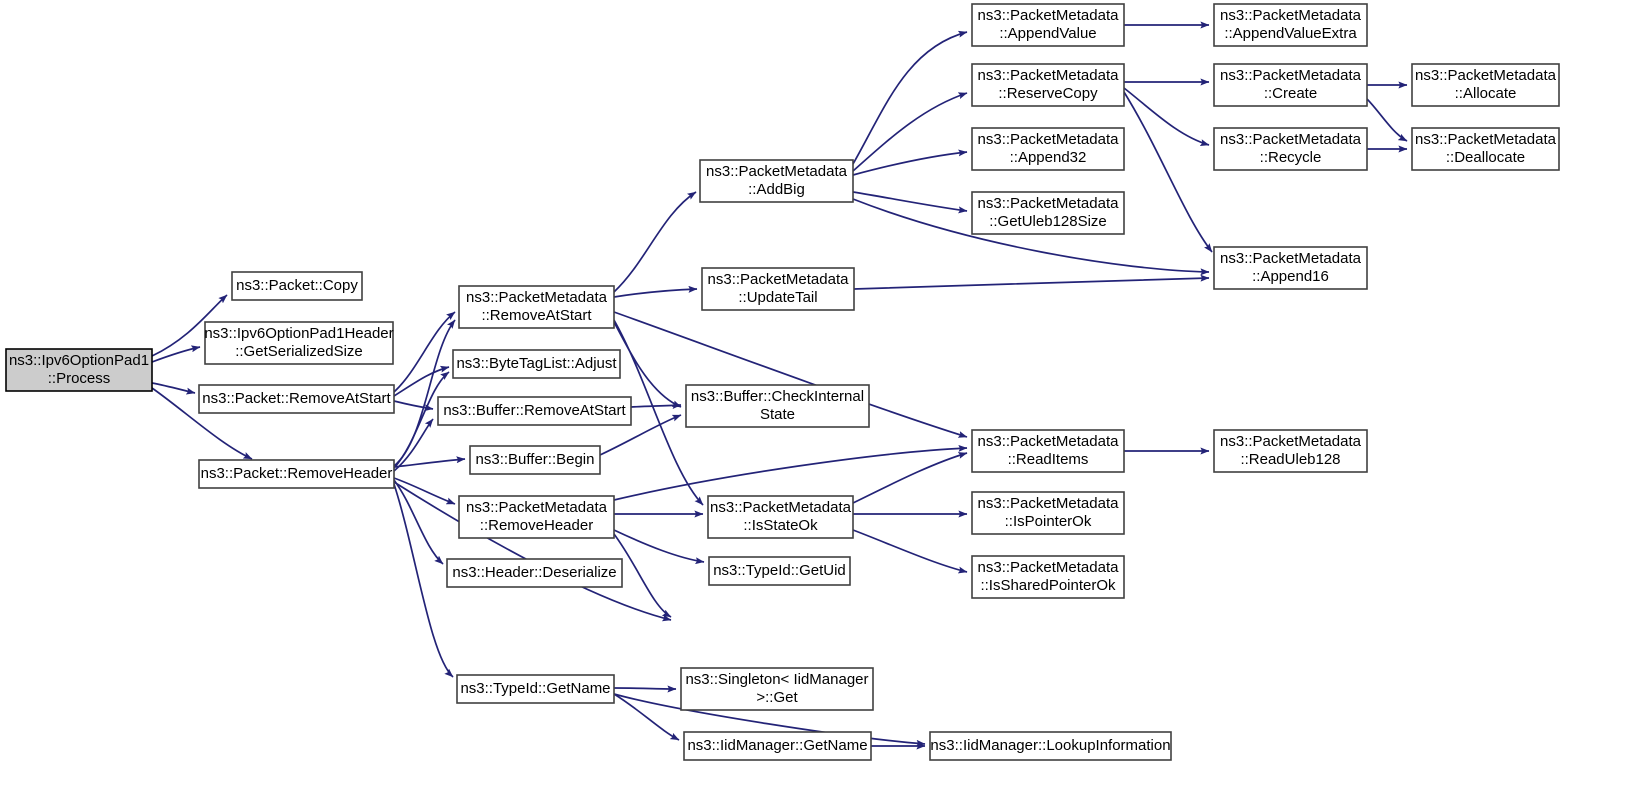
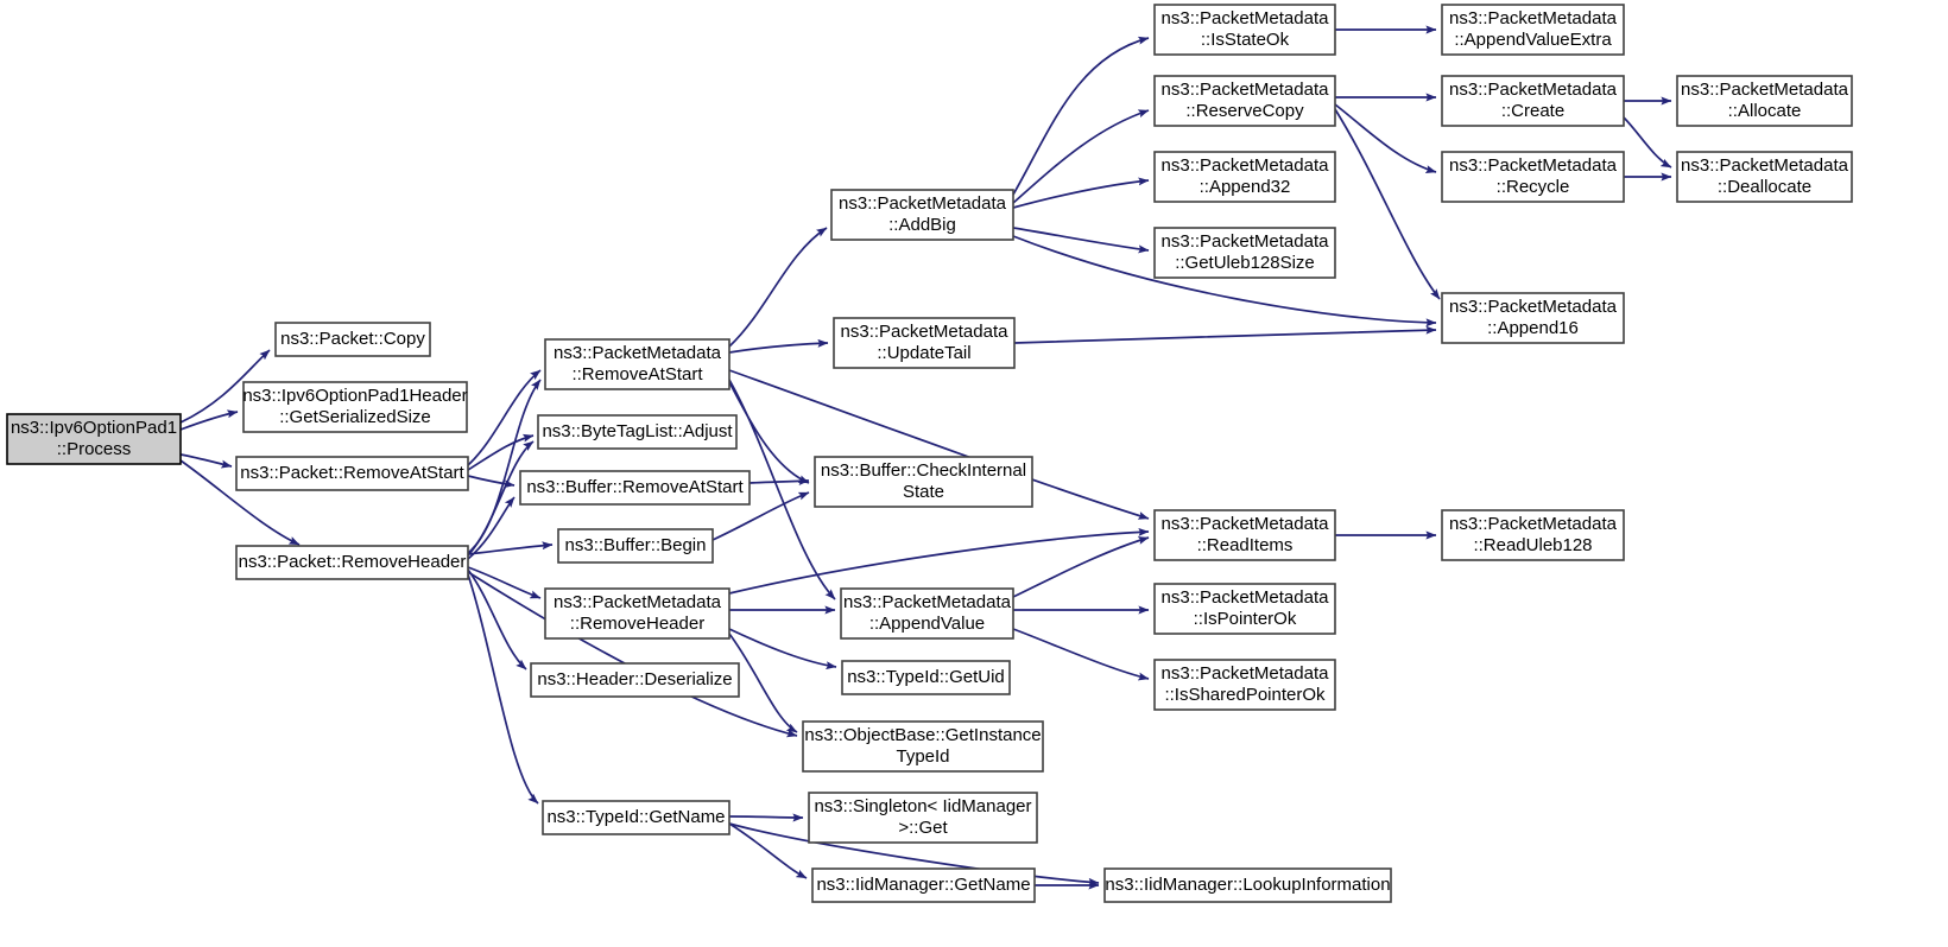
  ns3::Ipv6OptionPad1
  ::Process
  ns3::Packet::Copy
  ns3::Ipv6OptionPad1Header
  ::GetSerializedSize
  ns3::Packet::RemoveAtStart
  ns3::Packet::RemoveHeader
  ns3::PacketMetadata
  ::RemoveAtStart
  ns3::ByteTagList::Adjust
  ns3::Buffer::RemoveAtStart
  ns3::Buffer::Begin
  ns3::PacketMetadata
  ::RemoveHeader
  ns3::Header::Deserialize
  ns3::TypeId::GetName
  ns3::PacketMetadata
  ::AddBig
  ns3::PacketMetadata
  ::UpdateTail
  ns3::Buffer::CheckInternal
  State
  ns3::PacketMetadata
- ::IsStateOk
+ ::AppendValue
  ns3::TypeId::GetUid
+ ns3::ObjectBase::GetInstance
+ TypeId
  ns3::Singleton< IidManager
  >::Get
  ns3::IidManager::GetName
  ns3::PacketMetadata
- ::AppendValue
+ ::IsStateOk
  ns3::PacketMetadata
  ::ReserveCopy
  ns3::PacketMetadata
  ::Append32
  ns3::PacketMetadata
  ::GetUleb128Size
  ns3::PacketMetadata
  ::ReadItems
  ns3::PacketMetadata
  ::IsPointerOk
  ns3::PacketMetadata
  ::IsSharedPointerOk
  ns3::PacketMetadata
  ::AppendValueExtra
  ns3::PacketMetadata
  ::Create
  ns3::PacketMetadata
  ::Recycle
  ns3::PacketMetadata
  ::Append16
  ns3::PacketMetadata
  ::ReadUleb128
  ns3::PacketMetadata
  ::Allocate
  ns3::PacketMetadata
  ::Deallocate
  ns3::IidManager::LookupInformation
